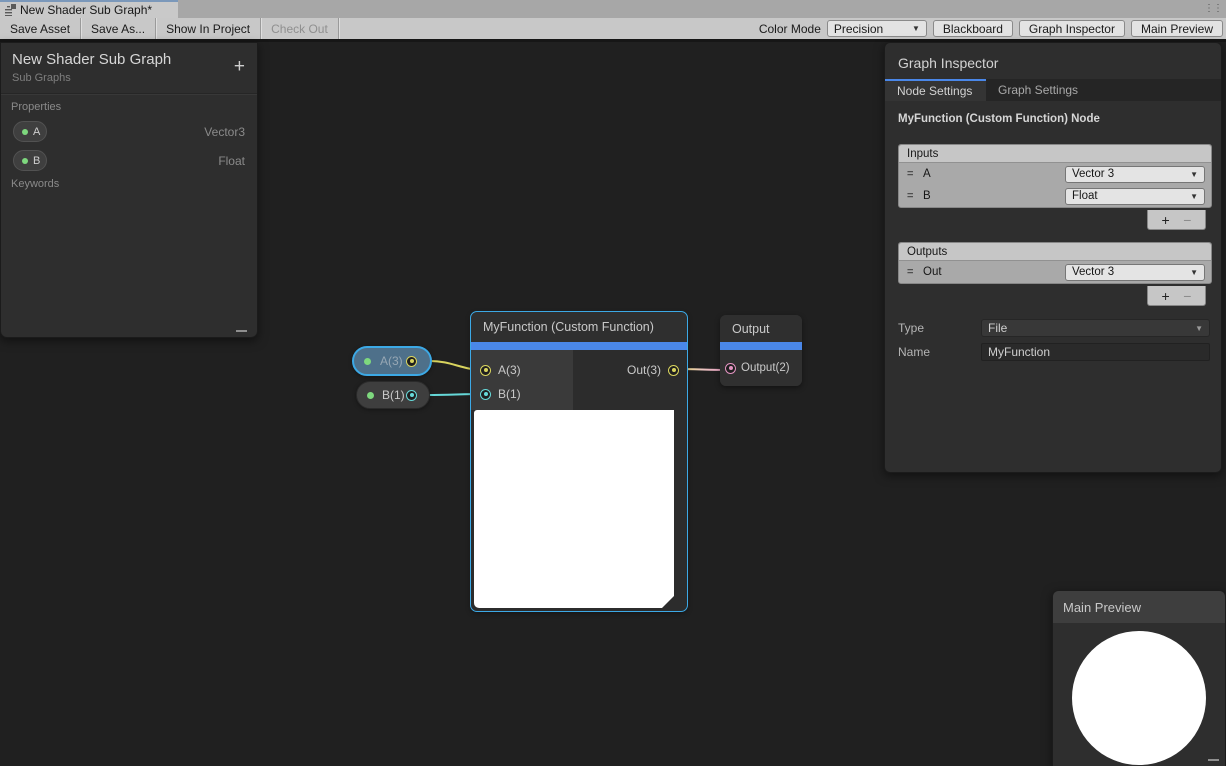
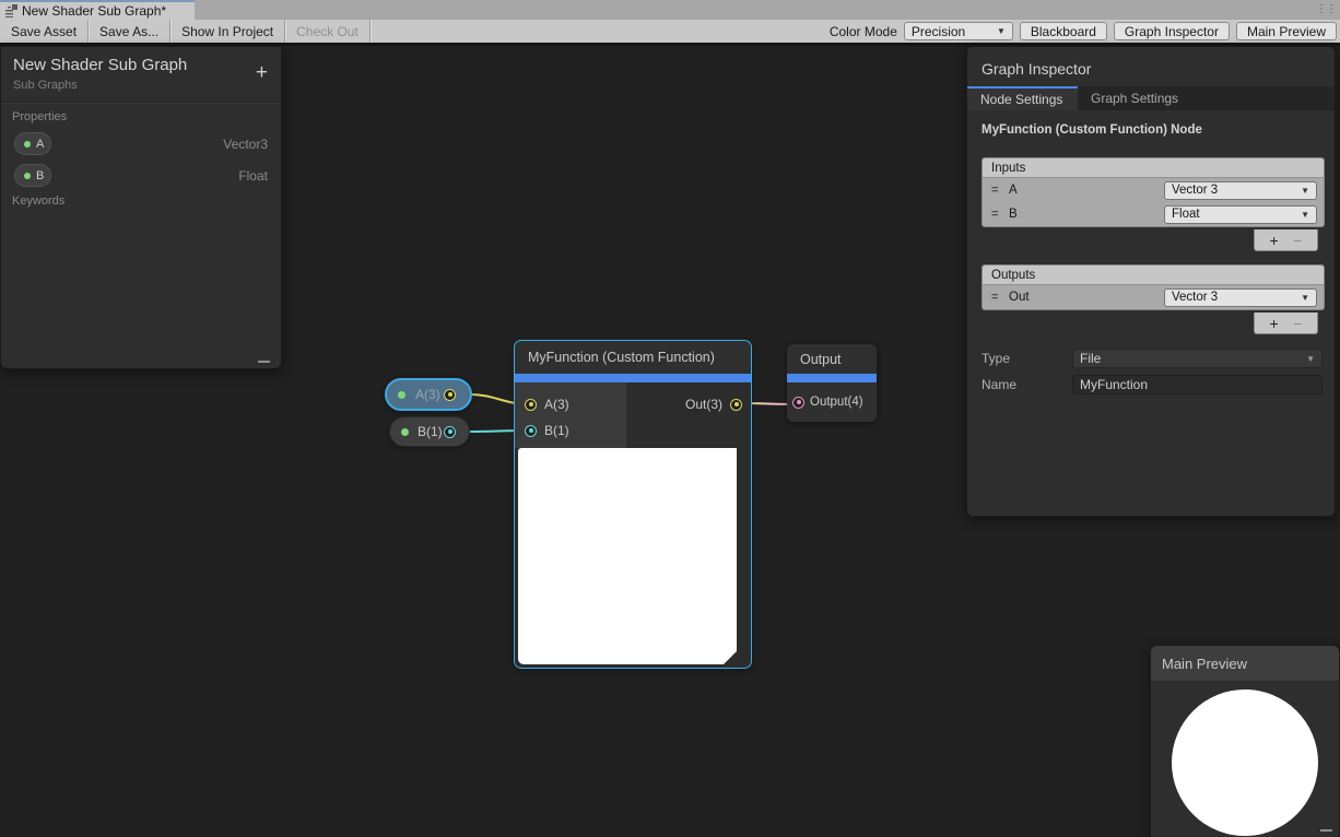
  New Shader Sub Graph*
  ⋮⋮
  Save Asset
  Save As...
  Show In Project
  Check Out
  Color Mode
  Precision
  ▼
  Blackboard
  Graph Inspector
  Main Preview
  A(3)
  B(1)
  MyFunction (Custom Function)
  A(3)
  B(1)
  Out(3)
  Output
- Output(2)
+ Output(4)
  New Shader Sub Graph
  Sub Graphs
  +
  Properties
  A
  Vector3
  B
  Float
  Keywords
  Graph Inspector
  Node Settings
  Graph Settings
  MyFunction (Custom Function) Node
  Inputs
  =
  A
  Vector 3
  ▼
  =
  B
  Float
  ▼
  +
  −
  Outputs
  =
  Out
  Vector 3
  ▼
  +
  −
  Type
  File
  ▼
  Name
  MyFunction
  Main Preview
